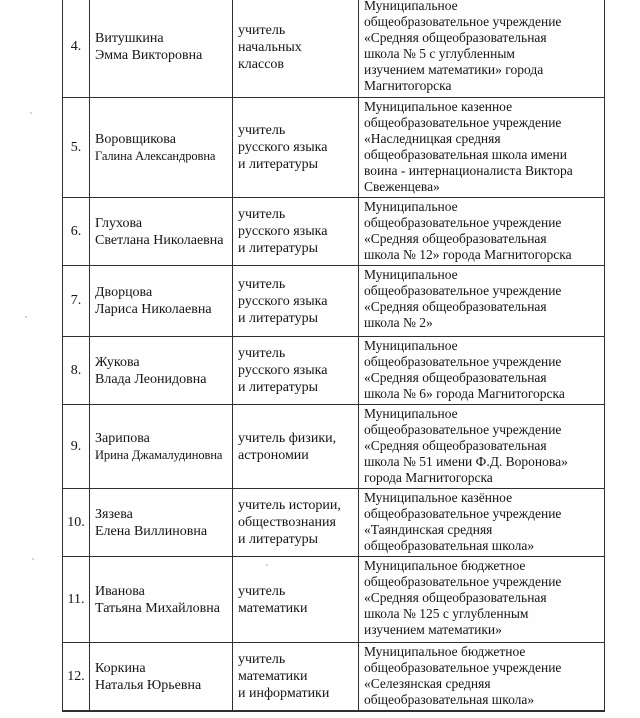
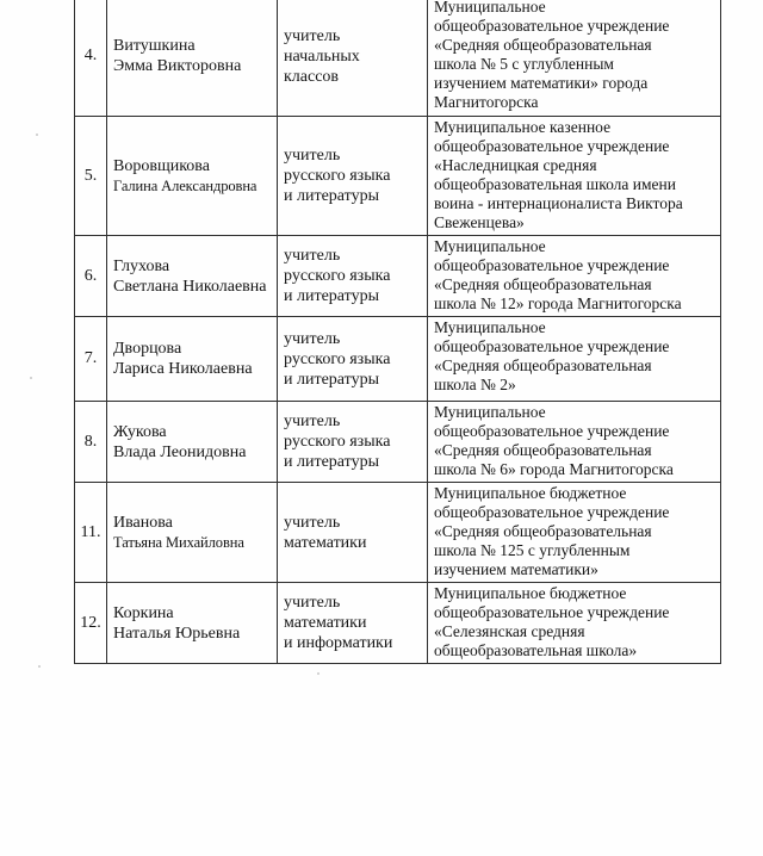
  4.	Витушкина Эмма Викторовна	учитель начальных классов	Муниципальное общеобразовательное учреждение «Средняя общеобразовательная школа № 5 с углубленным изучением математики» города Магнитогорска
  5.	Воровщикова Галина Александровна	учитель русского языка и литературы	Муниципальное казенное общеобразовательное учреждение «Наследницкая средняя общеобразовательная школа имени воина - интернационалиста Виктора Свеженцева»
  6.	Глухова Светлана Николаевна	учитель русского языка и литературы	Муниципальное общеобразовательное учреждение «Средняя общеобразовательная школа № 12» города Магнитогорска
  7.	Дворцова Лариса Николаевна	учитель русского языка и литературы	Муниципальное общеобразовательное учреждение «Средняя общеобразовательная школа № 2»
  8.	Жукова Влада Леонидовна	учитель русского языка и литературы	Муниципальное общеобразовательное учреждение «Средняя общеобразовательная школа № 6» города Магнитогорска
- 9.	Зарипова Ирина Джамалудиновна	учитель физики, астрономии	Муниципальное общеобразовательное учреждение «Средняя общеобразовательная школа № 51 имени Ф.Д. Воронова» города Магнитогорска
- 10.	Зязева Елена Виллиновна	учитель истории, обществознания и литературы	Муниципальное казённое общеобразовательное учреждение «Таяндинская средняя общеобразовательная школа»
  11.	Иванова Татьяна Михайловна	учитель математики	Муниципальное бюджетное общеобразовательное учреждение «Средняя общеобразовательная школа № 125 с углубленным изучением математики»
  12.	Коркина Наталья Юрьевна	учитель математики и информатики	Муниципальное бюджетное общеобразовательное учреждение «Селезянская средняя общеобразовательная школа»
